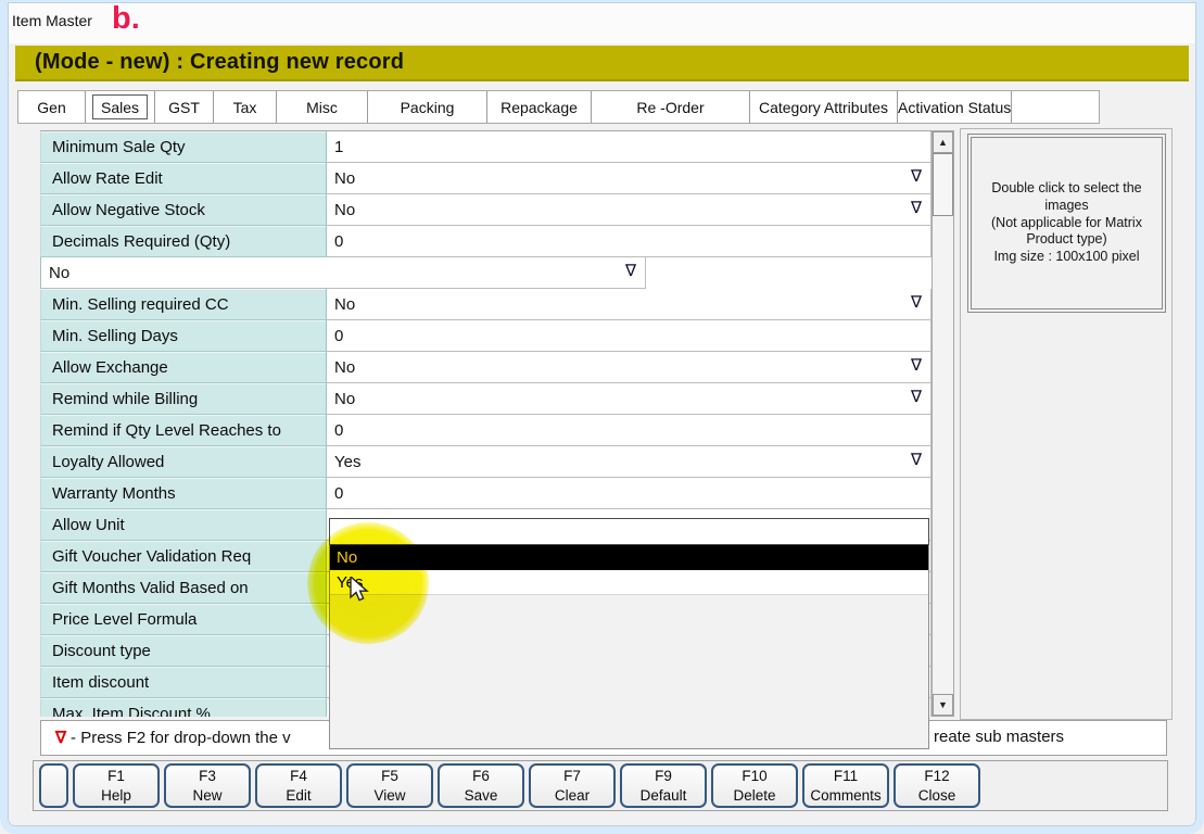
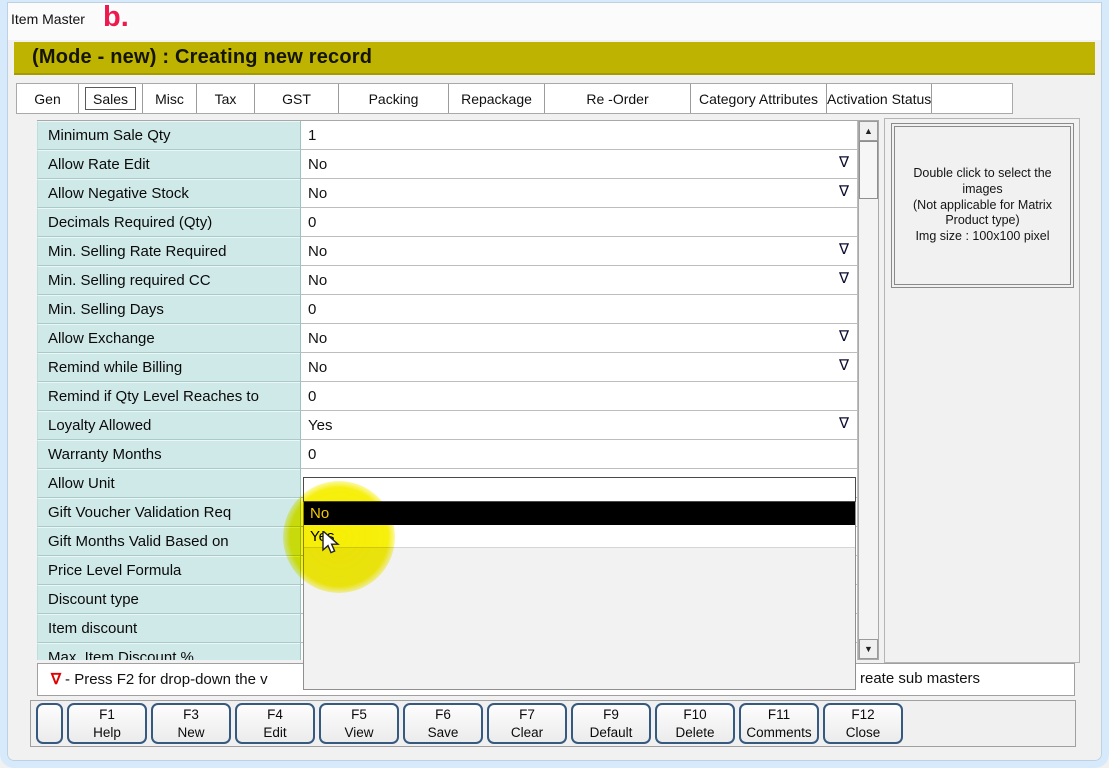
  Item Master
  b.
  (Mode - new) : Creating new record
  Gen
  Sales
- GST
+ Misc
  Tax
- Misc
+ GST
  Packing
  Repackage
  Re -Order
  Category Attributes
  Activation Status
  Minimum Sale Qty
  1
  Allow Rate Edit
  No
  ∇
  Allow Negative Stock
  No
  ∇
  Decimals Required (Qty)
  0
+ Min. Selling Rate Required
  No
  ∇
  Min. Selling required CC
  No
  ∇
  Min. Selling Days
  0
  Allow Exchange
  No
  ∇
  Remind while Billing
  No
  ∇
  Remind if Qty Level Reaches to
  0
  Loyalty Allowed
  Yes
  ∇
  Warranty Months
  0
  Allow Unit
  Gift Voucher Validation Req
  Gift Months Valid Based on
  Price Level Formula
  Discount type
  Item discount
  Max. Item Discount %
  ▲
  ▼
  Double click to select the images
  (Not applicable for Matrix Product type)
  Img size : 100x100 pixel
  ∇ - Press F2 for drop-down the v
  reate sub masters
  F1
  Help
  F3
  New
  F4
  Edit
  F5
  View
  F6
  Save
  F7
  Clear
  F9
  Default
  F10
  Delete
  F11
  Comments
  F12
  Close
